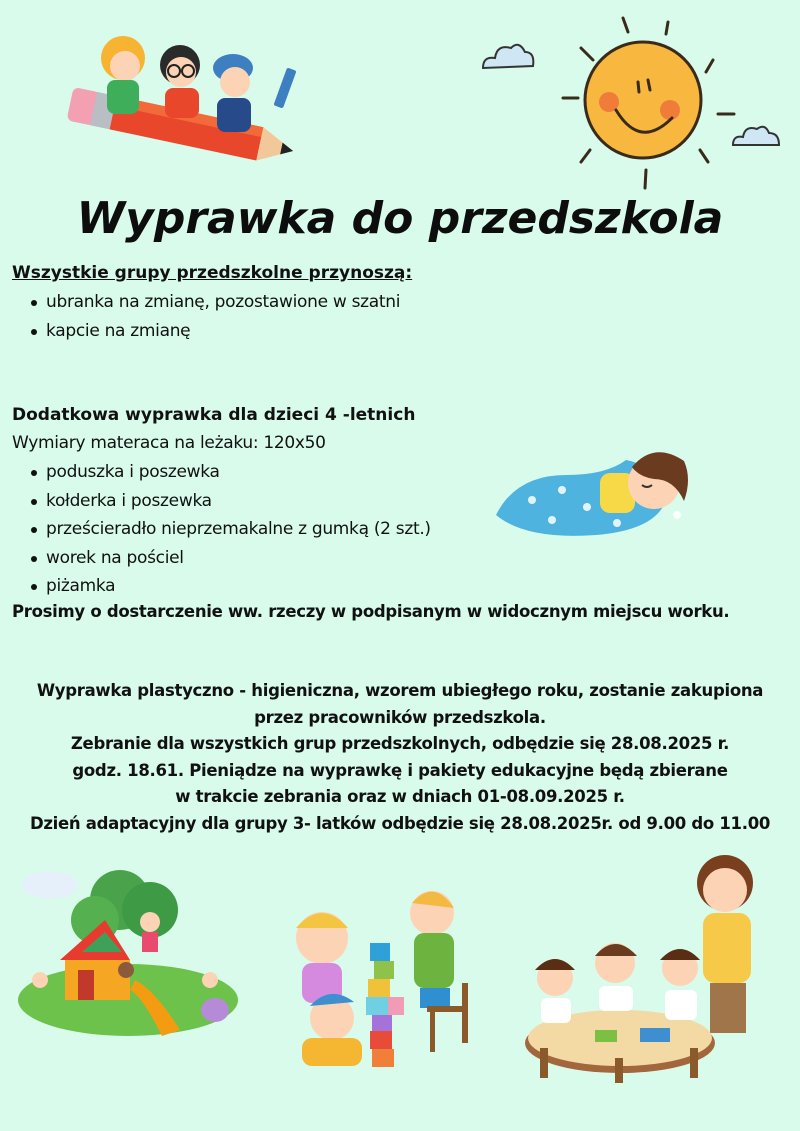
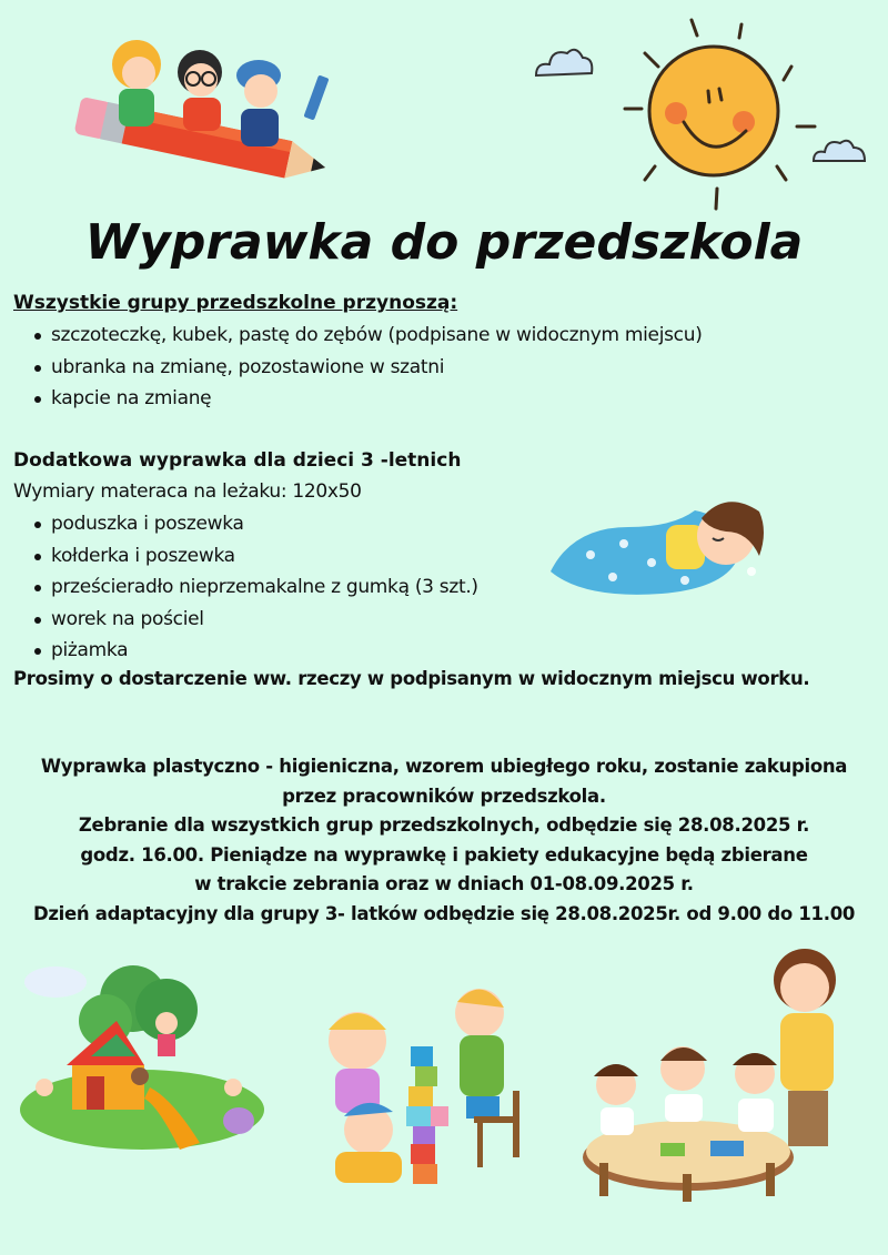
  Wyprawka do przedszkola
  Wszystkie grupy przedszkolne przynoszą:
+ szczoteczkę, kubek, pastę do zębów (podpisane w widocznym miejscu)
  ubranka na zmianę, pozostawione w szatni
  kapcie na zmianę
- Dodatkowa wyprawka dla dzieci 4 -letnich
+ Dodatkowa wyprawka dla dzieci 3 -letnich
  Wymiary materaca na leżaku: 120x50
  poduszka i poszewka
  kołderka i poszewka
- prześcieradło nieprzemakalne z gumką (2 szt.)
+ prześcieradło nieprzemakalne z gumką (3 szt.)
  worek na pościel
  piżamka
  Prosimy o dostarczenie ww. rzeczy w podpisanym w widocznym miejscu worku.
  Wyprawka plastyczno - higieniczna, wzorem ubiegłego roku, zostanie zakupiona
  przez pracowników przedszkola.
  Zebranie dla wszystkich grup przedszkolnych, odbędzie się 28.08.2025 r.
- godz. 18.61. Pieniądze na wyprawkę i pakiety edukacyjne będą zbierane
+ godz. 16.00. Pieniądze na wyprawkę i pakiety edukacyjne będą zbierane
  w trakcie zebrania oraz w dniach 01-08.09.2025 r.
  Dzień adaptacyjny dla grupy 3- latków odbędzie się 28.08.2025r. od 9.00 do 11.00
